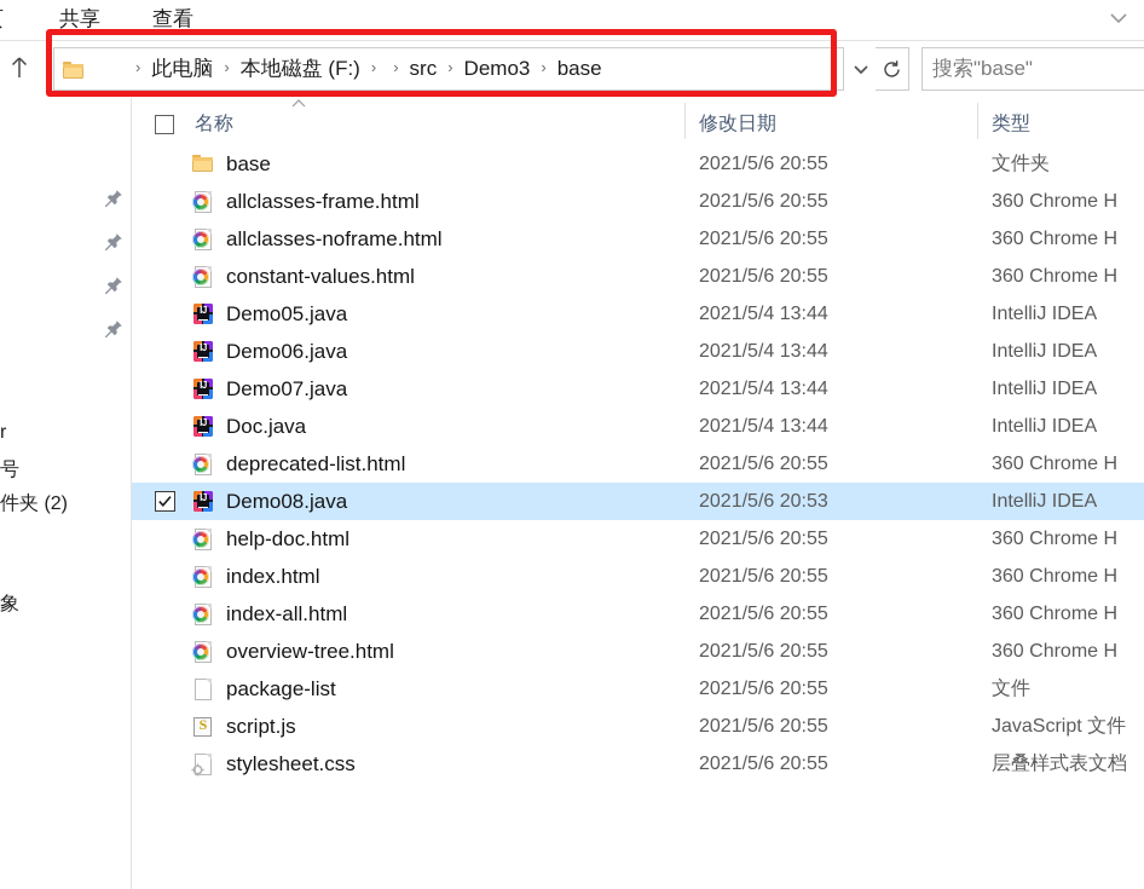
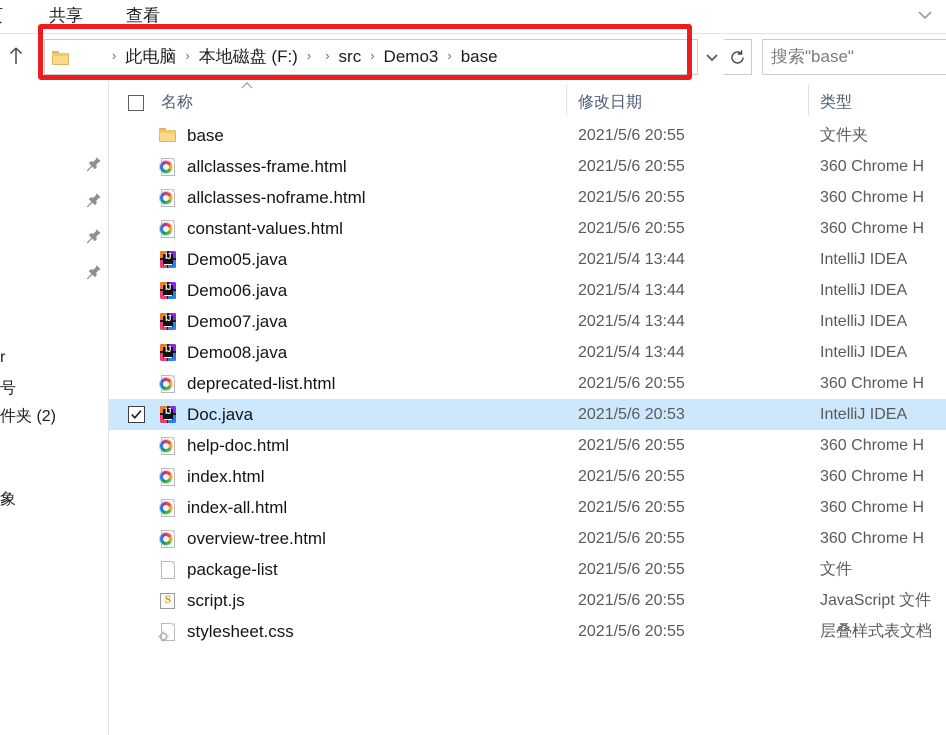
  共享
  查看
  ›
  此电脑
  ›
  本地磁盘 (F:)
  ›
  ›
  src
  ›
  Demo3
  ›
  base
  搜索"base"
  r
  号
  件夹 (2)
  象
  名称
  修改日期
  类型
  base
  2021/5/6 20:55
  文件夹
  allclasses-frame.html
  2021/5/6 20:55
  360 Chrome H
  allclasses-noframe.html
  2021/5/6 20:55
  360 Chrome H
  constant-values.html
  2021/5/6 20:55
  360 Chrome H
  IJ
  Demo05.java
  2021/5/4 13:44
  IntelliJ IDEA
  IJ
  Demo06.java
  2021/5/4 13:44
  IntelliJ IDEA
  IJ
  Demo07.java
  2021/5/4 13:44
  IntelliJ IDEA
  IJ
- Doc.java
+ Demo08.java
  2021/5/4 13:44
  IntelliJ IDEA
  deprecated-list.html
  2021/5/6 20:55
  360 Chrome H
  IJ
- Demo08.java
+ Doc.java
  2021/5/6 20:53
  IntelliJ IDEA
  help-doc.html
  2021/5/6 20:55
  360 Chrome H
  index.html
  2021/5/6 20:55
  360 Chrome H
  index-all.html
  2021/5/6 20:55
  360 Chrome H
  overview-tree.html
  2021/5/6 20:55
  360 Chrome H
  package-list
  2021/5/6 20:55
  文件
  S
  script.js
  2021/5/6 20:55
  JavaScript 文件
  stylesheet.css
  2021/5/6 20:55
  层叠样式表文档
